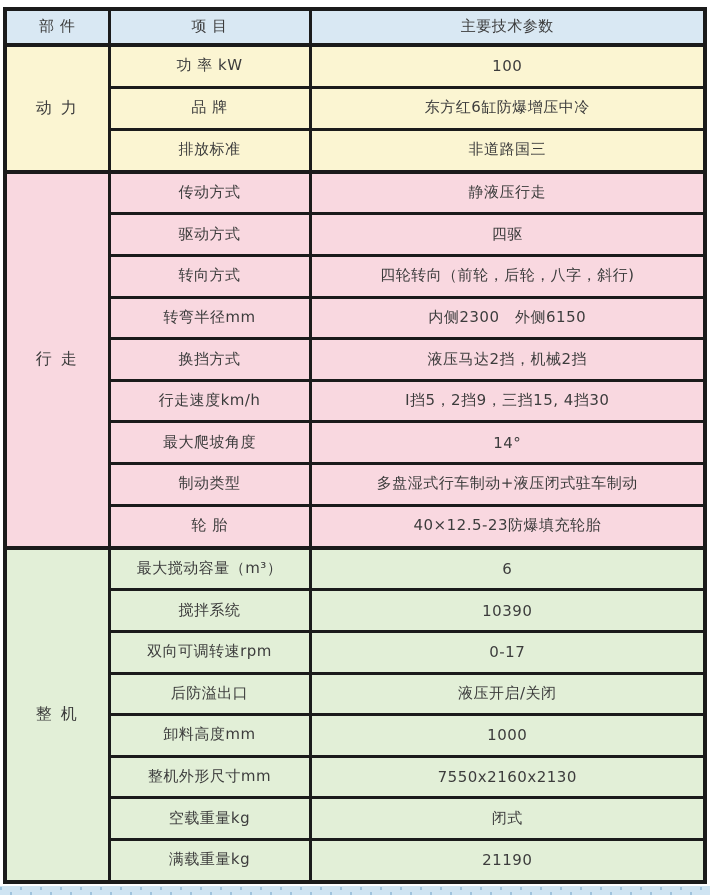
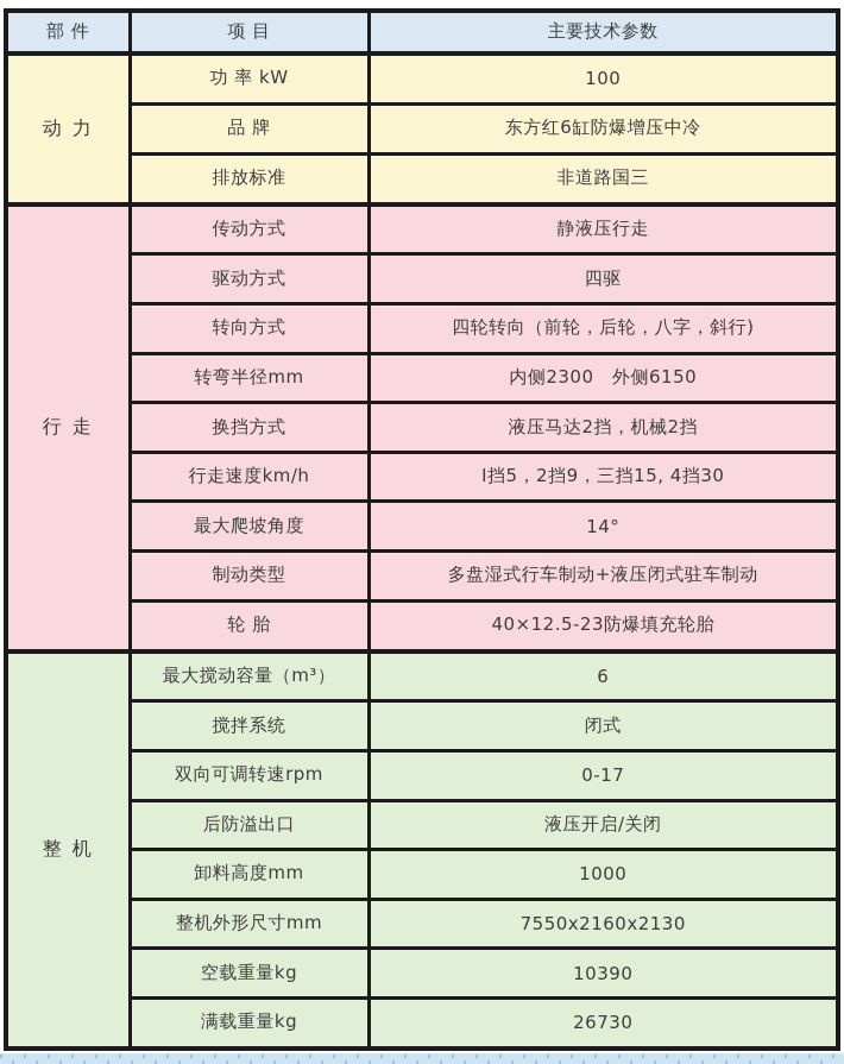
  部 件	项 目	主要技术参数
  动 力	功 率 kW	100
  品 牌	东方红6缸防爆增压中冷
  排放标准	非道路国三
  行 走	传动方式	静液压行走
  驱动方式	四驱
  转向方式	四轮转向（前轮，后轮，八字，斜行)
  转弯半径mm	内侧2300 外侧6150
  换挡方式	液压马达2挡，机械2挡
  行走速度km/h	I挡5，2挡9，三挡15, 4挡30
  最大爬坡角度	14°
  制动类型	多盘湿式行车制动+液压闭式驻车制动
  轮 胎	40×12.5-23防爆填充轮胎
  整 机	最大搅动容量（m³）	6
- 搅拌系统	10390
+ 搅拌系统	闭式
  双向可调转速rpm	0-17
  后防溢出口	液压开启/关闭
  卸料高度mm	1000
  整机外形尺寸mm	7550x2160x2130
- 空载重量kg	闭式
+ 空载重量kg	10390
- 满载重量kg	21190
+ 满载重量kg	26730
